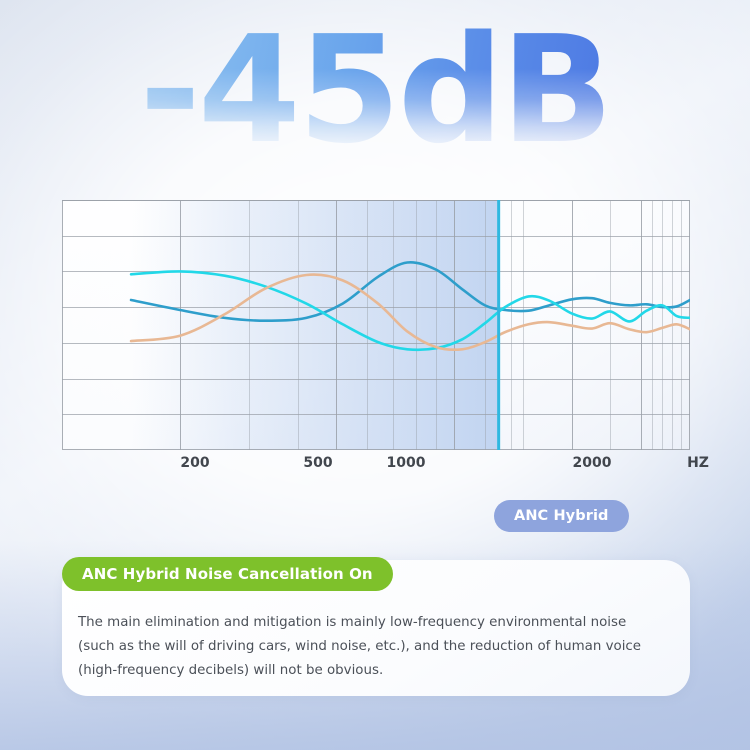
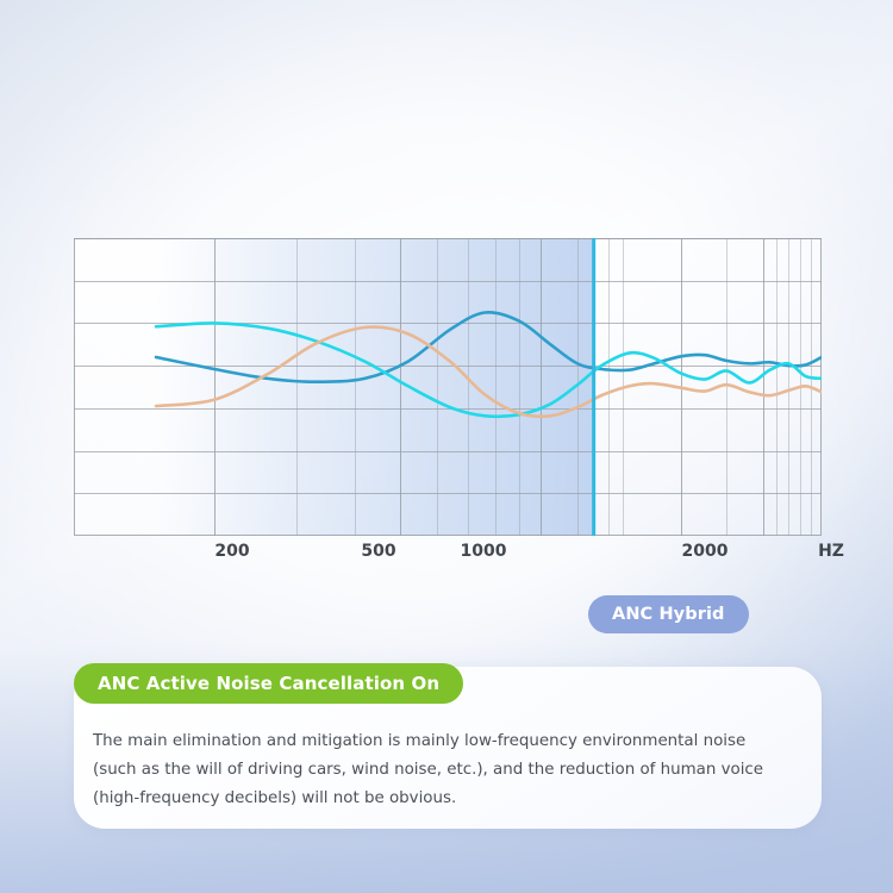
- -45dB
  200
  500
  1000
  2000
  HZ
  ANC Hybrid
- ANC Hybrid Noise Cancellation On
+ ANC Active Noise Cancellation On
  The main elimination and mitigation is mainly low-frequency environmental noise (such as the will of driving cars, wind noise, etc.), and the reduction of human voice (high-frequency decibels) will not be obvious.
